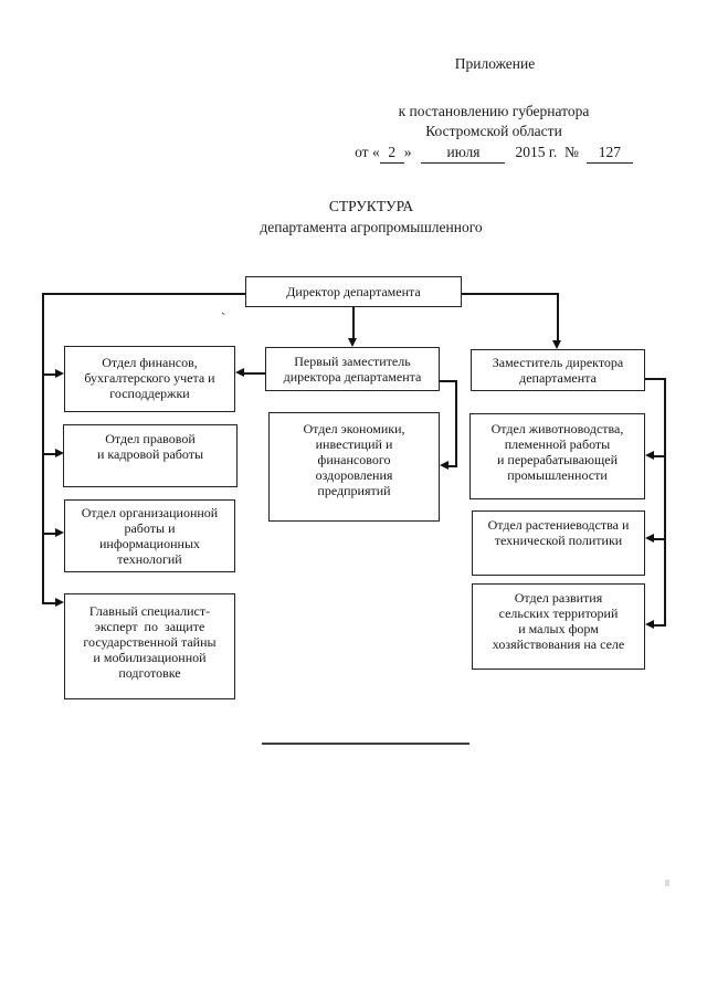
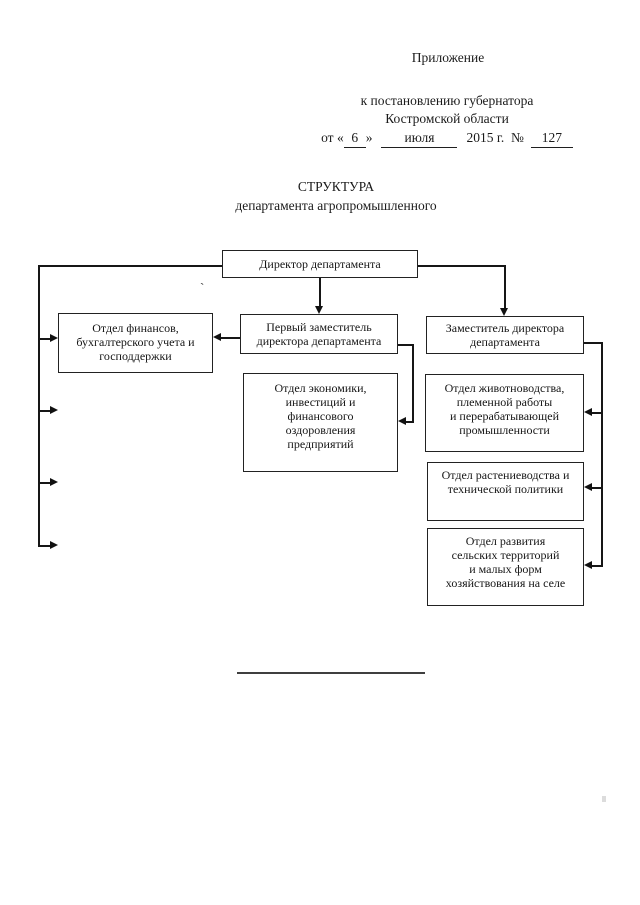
  Приложение
  к постановлению губернатора
  Костромской области
- от « 2 » июля 2015 г. № 127
+ от « 6 » июля 2015 г. № 127
  СТРУКТУРА
  департамента агропромышленного
  Директор департамента
  Отдел финансов,
  бухгалтерского учета и
  господдержки
- Отдел правовой
- и кадровой работы
- Отдел организационной
- работы и
- информационных
- технологий
- Главный специалист-
- эксперт по защите
- государственной тайны
- и мобилизационной
- подготовке
  Первый заместитель
  директора департамента
  Отдел экономики,
  инвестиций и
  финансового
  оздоровления
  предприятий
  Заместитель директора
  департамента
  Отдел животноводства,
  племенной работы
  и перерабатывающей
  промышленности
  Отдел растениеводства и
  технической политики
  Отдел развития
  сельских территорий
  и малых форм
  хозяйствования на селе
  ˋ
